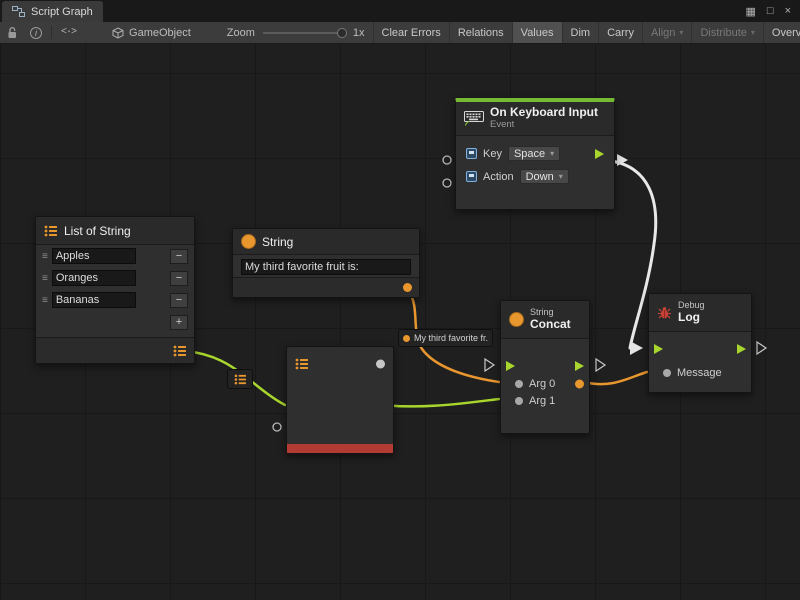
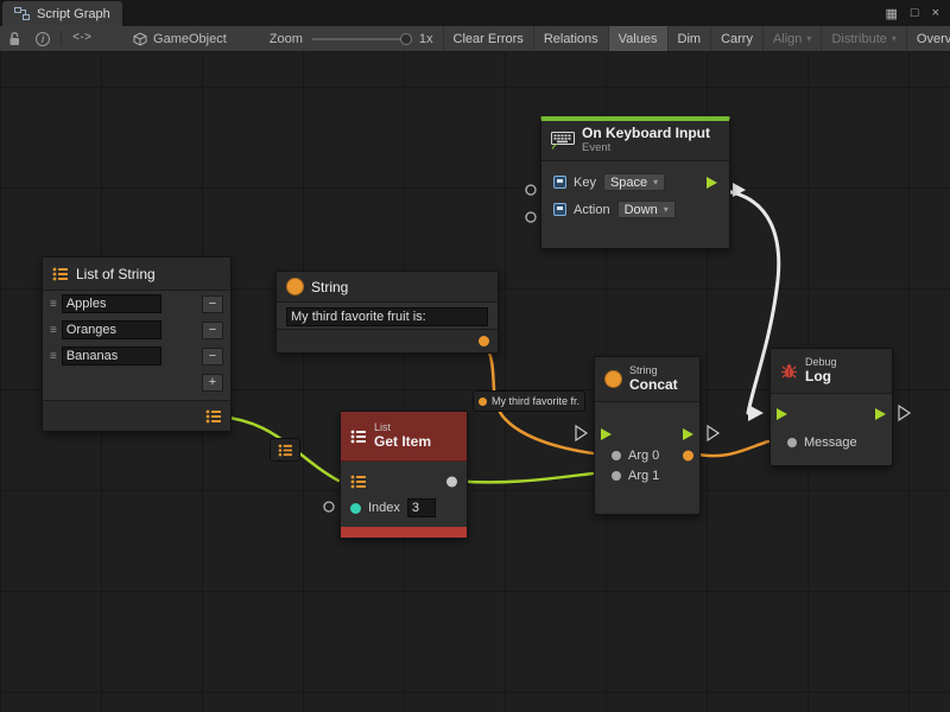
  Script Graph
  ▦
  □
  ×
  i
  <·>
  GameObject
  Zoom
  1x
  Clear Errors
  Relations
  Values
  Dim
  Carry
  Align
  ▾
  Distribute
  ▾
  Overv
  List of String
  ≡
  Apples
  −
  ≡
  Oranges
  −
  ≡
  Bananas
  −
  +
  String
  My third favorite fruit is:
  On Keyboard Input
  Event
  Key
  Space
  ▾
  Action
  Down
  ▾
+ List
+ Get Item
+ Index
+ 3
  String
  Concat
  Arg 0
  Arg 1
  Debug
  Log
  Message
  My third favorite fr.
